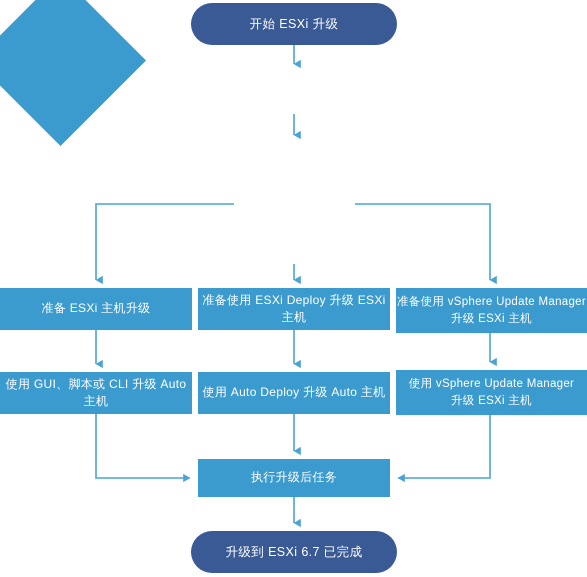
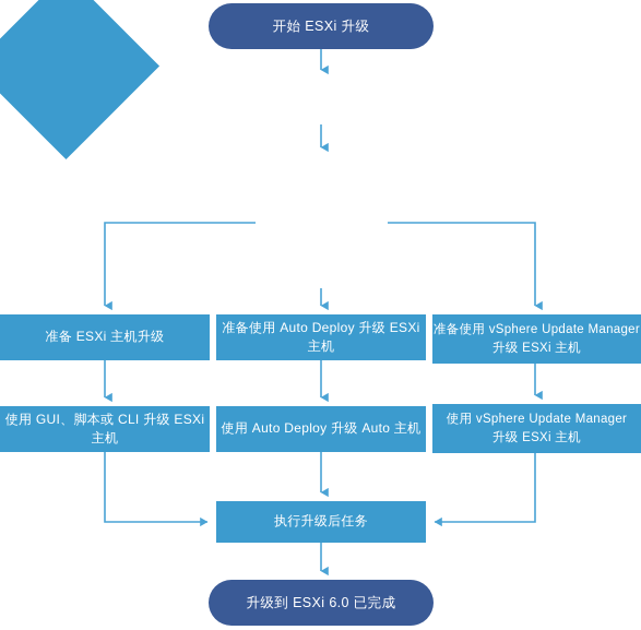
  开始 ESXi 升级
  准备 ESXi 主机升级
- 准备使用 ESXi Deploy 升级 ESXi 主机
+ 准备使用 Auto Deploy 升级 ESXi 主机
  准备使用 vSphere Update Manager
  升级 ESXi 主机
- 使用 GUI、脚本或 CLI 升级 Auto 主机
+ 使用 GUI、脚本或 CLI 升级 ESXi 主机
  使用 Auto Deploy 升级 Auto 主机
  使用 vSphere Update Manager
  升级 ESXi 主机
  执行升级后任务
- 升级到 ESXi 6.7 已完成
+ 升级到 ESXi 6.0 已完成
